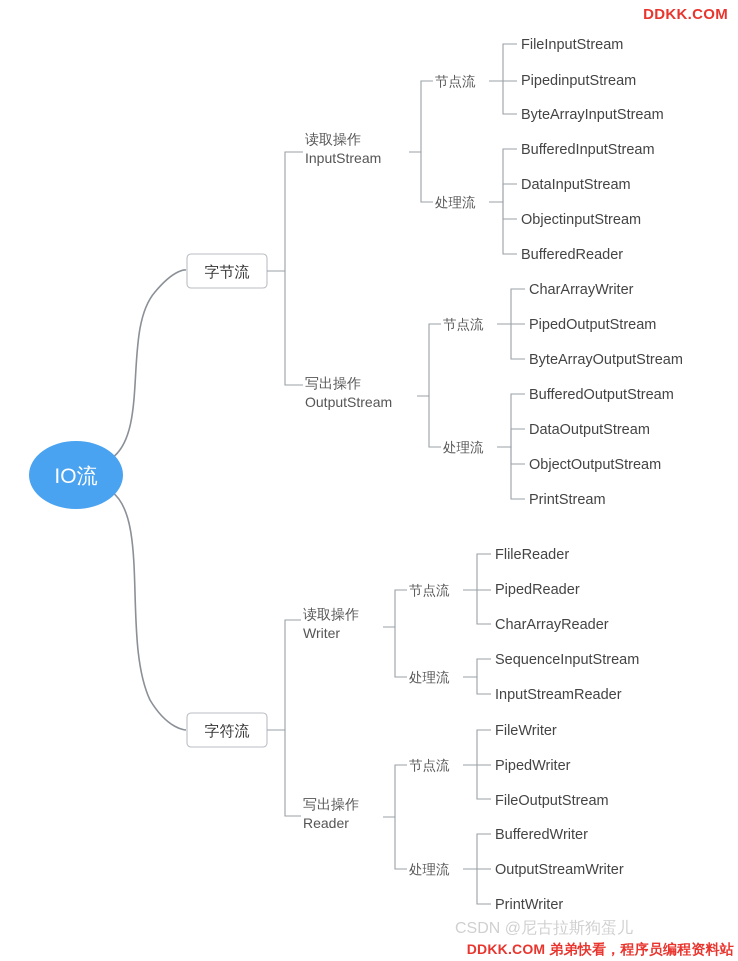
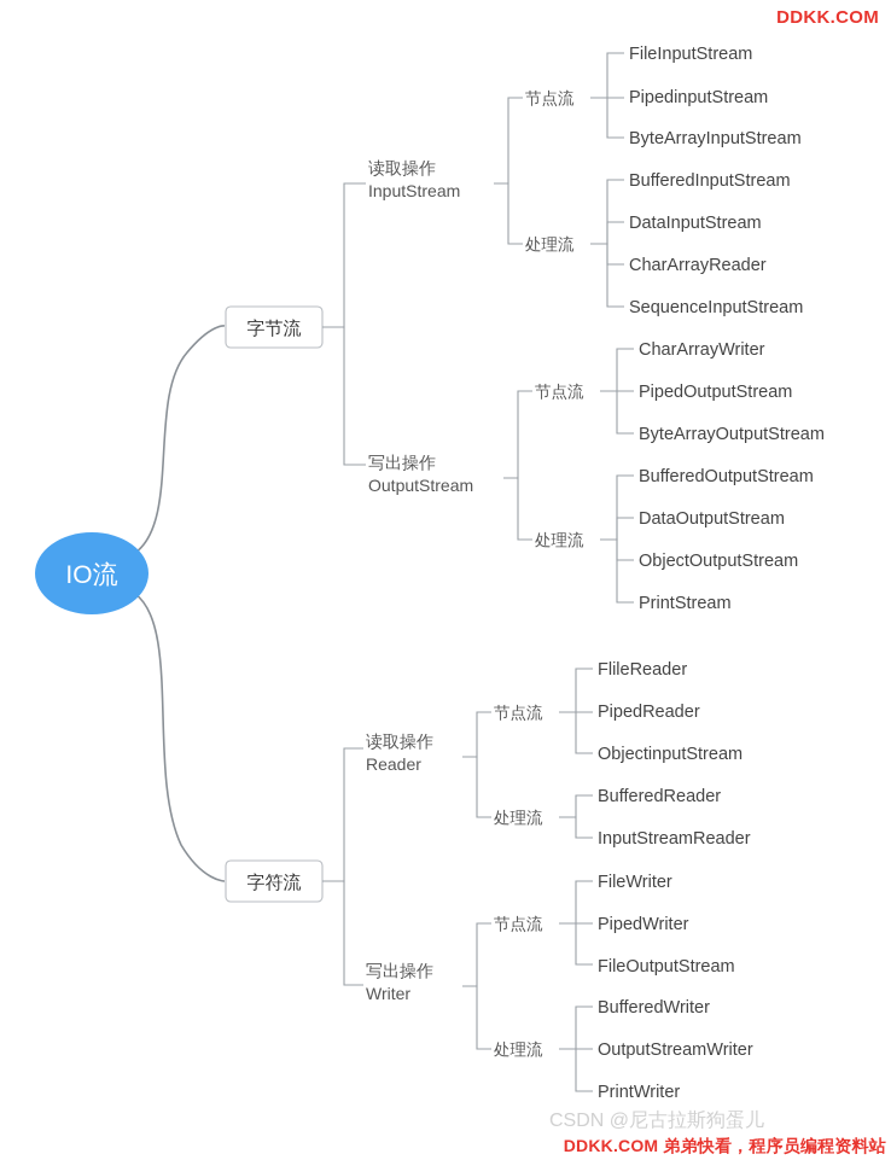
  IO流
  字节流
  读取操作
  InputStream
  节点流
  FileInputStream
  PipedinputStream
  ByteArrayInputStream
  处理流
  BufferedInputStream
  DataInputStream
- ObjectinputStream
+ CharArrayReader
- BufferedReader
+ SequenceInputStream
  写出操作
  OutputStream
  节点流
  CharArrayWriter
  PipedOutputStream
  ByteArrayOutputStream
  处理流
  BufferedOutputStream
  DataOutputStream
  ObjectOutputStream
  PrintStream
  字符流
  读取操作
- Writer
+ Reader
  节点流
  FlileReader
  PipedReader
- CharArrayReader
+ ObjectinputStream
  处理流
- SequenceInputStream
+ BufferedReader
  InputStreamReader
  写出操作
- Reader
+ Writer
  节点流
  FileWriter
  PipedWriter
  FileOutputStream
  处理流
  BufferedWriter
  OutputStreamWriter
  PrintWriter
  CSDN @尼古拉斯狗蛋儿
  DDKK.COM
  DDKK.COM 弟弟快看，程序员编程资料站
